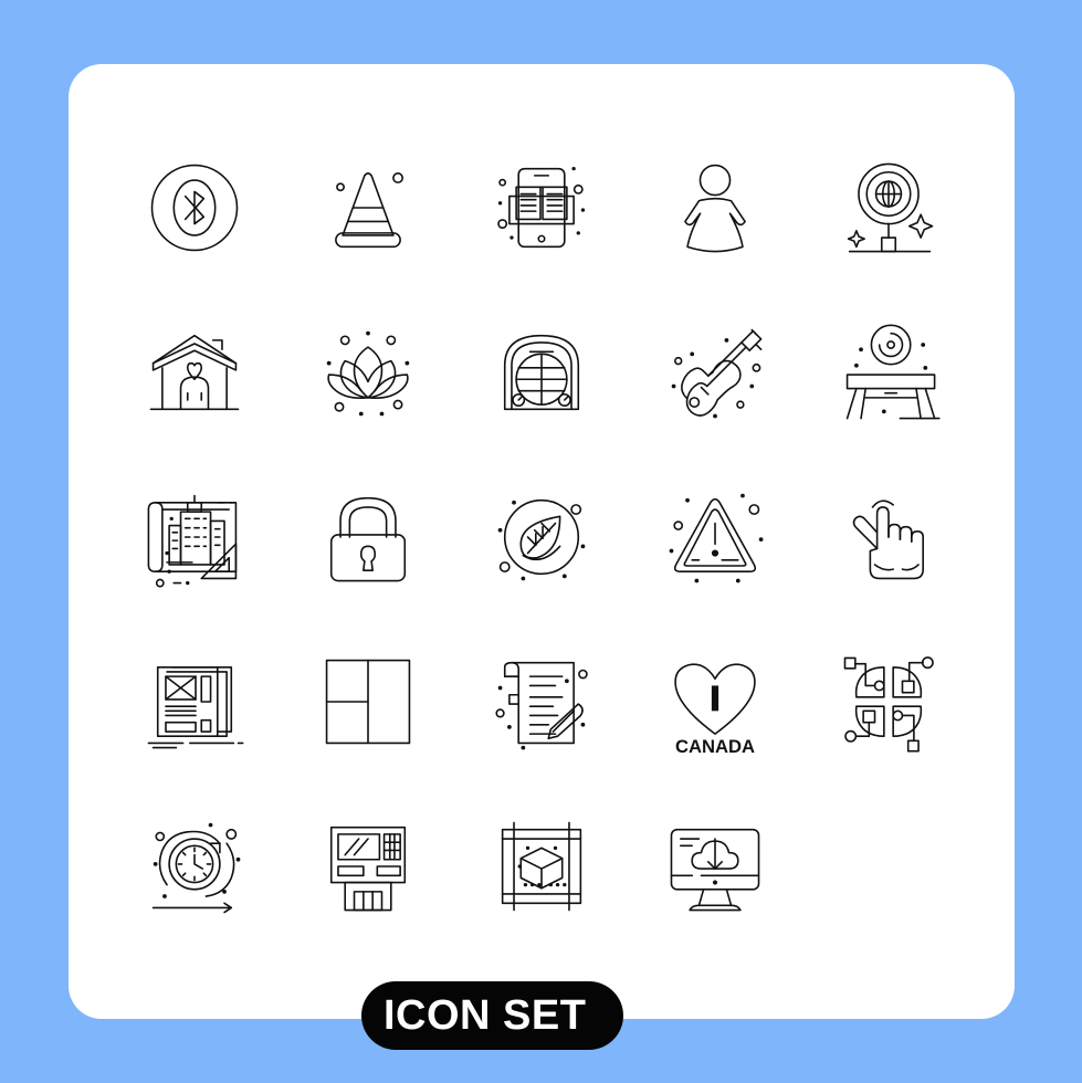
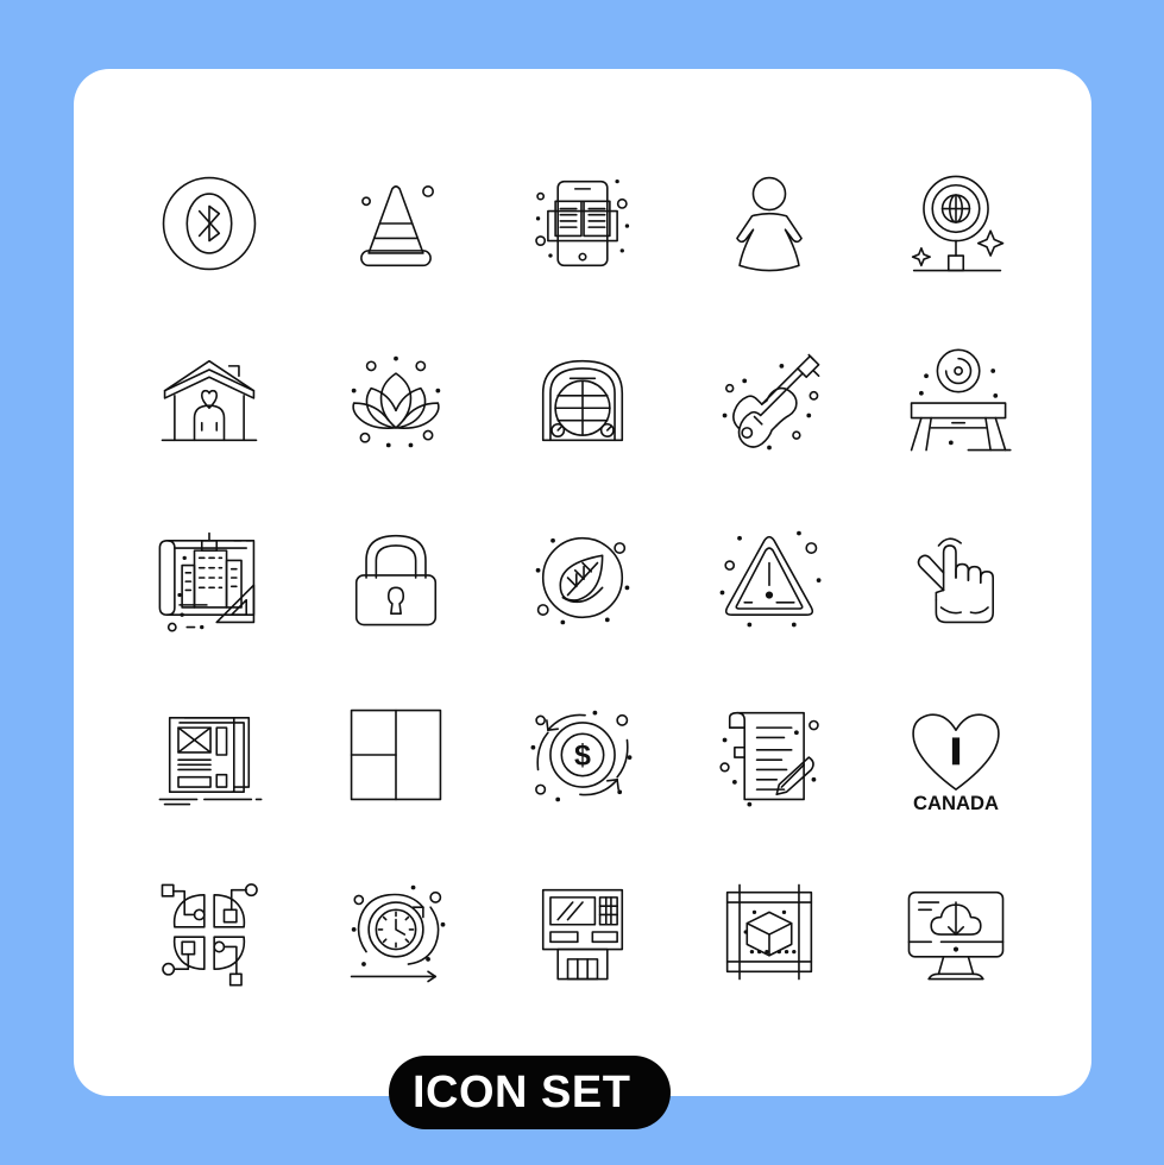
+ $
  CANADA
  ICON SET
